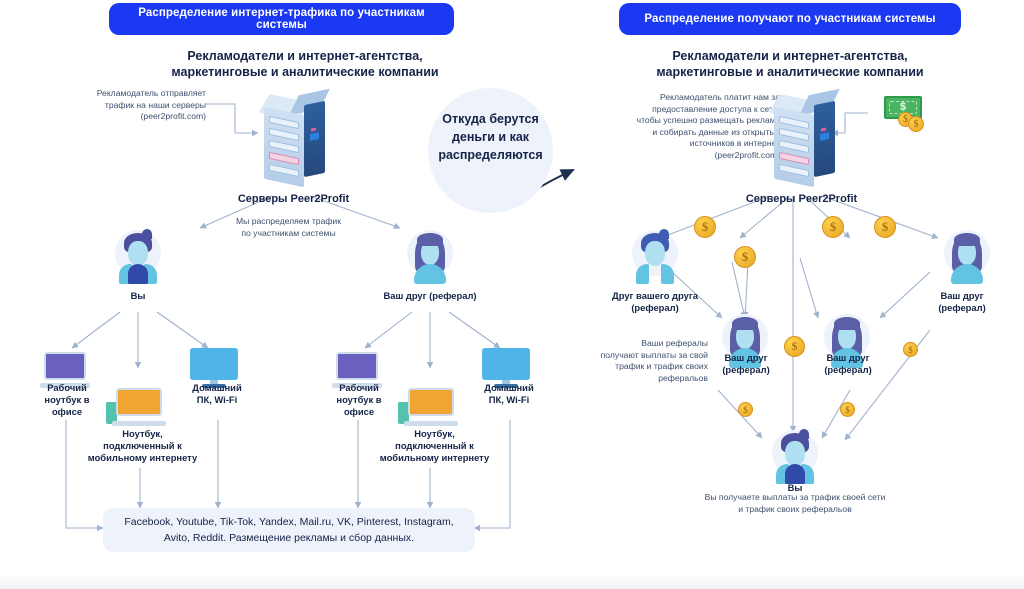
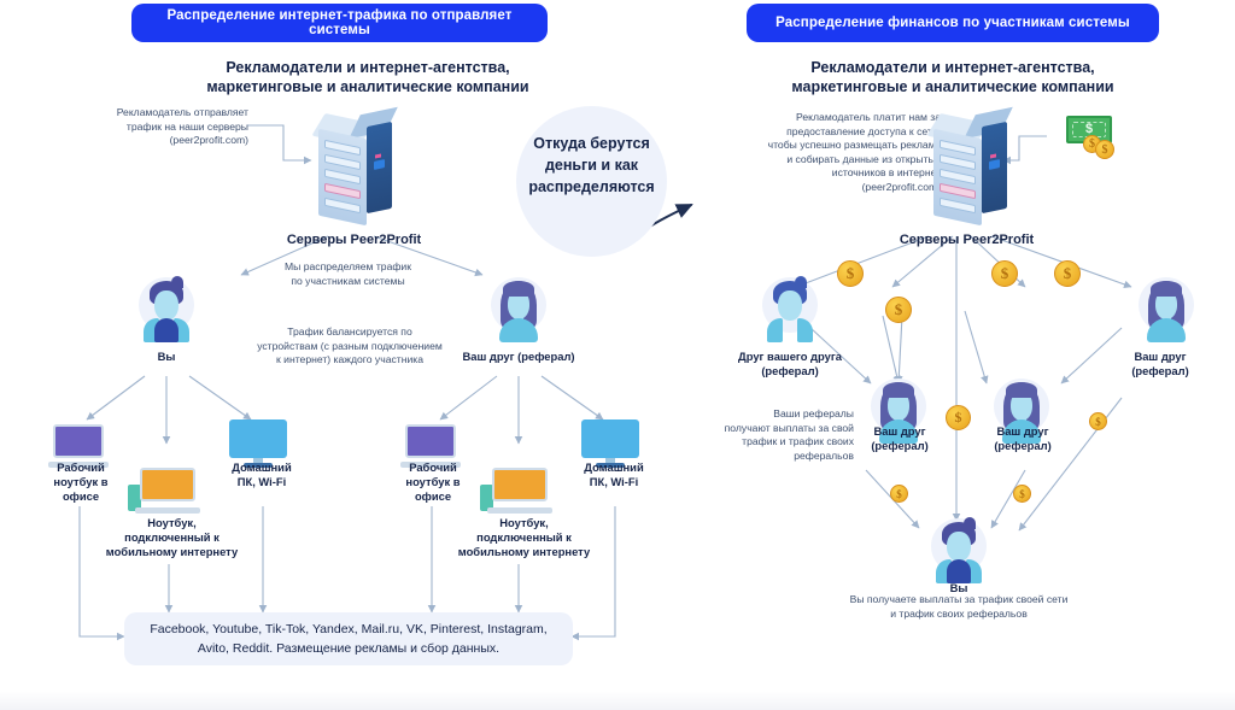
- Распределение интернет-трафика по участникам системы
+ Распределение интернет-трафика по отправляет системы
- Распределение получают по участникам системы
+ Распределение финансов по участникам системы
  Рекламодатели и интернет-агентства,
  маркетинговые и аналитические компании
  Рекламодатели и интернет-агентства,
  маркетинговые и аналитические компании
  Рекламодатель отправляет
  трафик на наши серверы
  (peer2profit.com)
  Серверы Peer2Profit
  Мы распределяем трафик
  по участникам системы
+ Трафик балансируется по
+ устройствам (с разным подключением
+ к интернет) каждого участника
  Вы
  Ваш друг (реферал)
  Рабочий
  ноутбук в
  офисе
  Ноутбук,
  подключенный к
  мобильному интернету
  Домашний
  ПК, Wi-Fi
  Рабочий
  ноутбук в
  офисе
  Ноутбук,
  подключенный к
  мобильному интернету
  Домашний
  ПК, Wi-Fi
  Facebook, Youtube, Tik-Tok, Yandex, Mail.ru, VK, Pinterest, Instagram,
  Avito, Reddit. Размещение рекламы и сбор данных.
  Откуда берутся
  деньги и как
  распределяются
  Рекламодатель платит нам з
  предоставление доступа к се
  чтобы успешно размещать реклам
  и собирать данные из открыты
  источников в интерн
  (peer2profit.co
  Серверы Peer2Profit
  $
  $
  $
  $
  $
  $
  $
  $
  $
  $
  $
  Друг вашего друга
  (реферал)
  Ваш друг
  (реферал)
  Ваш друг
  (реферал)
  Ваш друг
  (реферал)
  Ваши рефералы
  получают выплаты за свой
  трафик и трафик своих
  реферальов
  Вы
  Вы получаете выплаты за трафик своей сети
  и трафик своих реферальов
